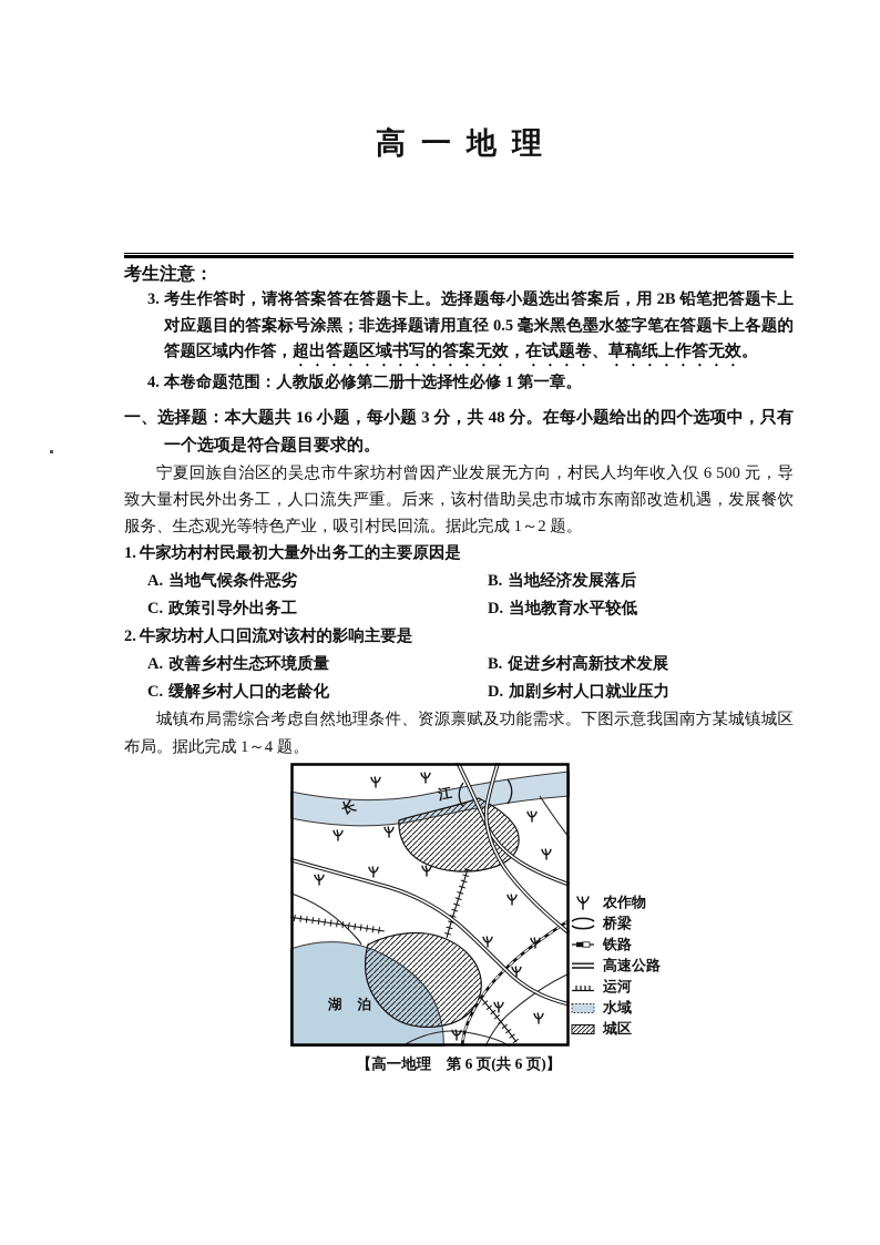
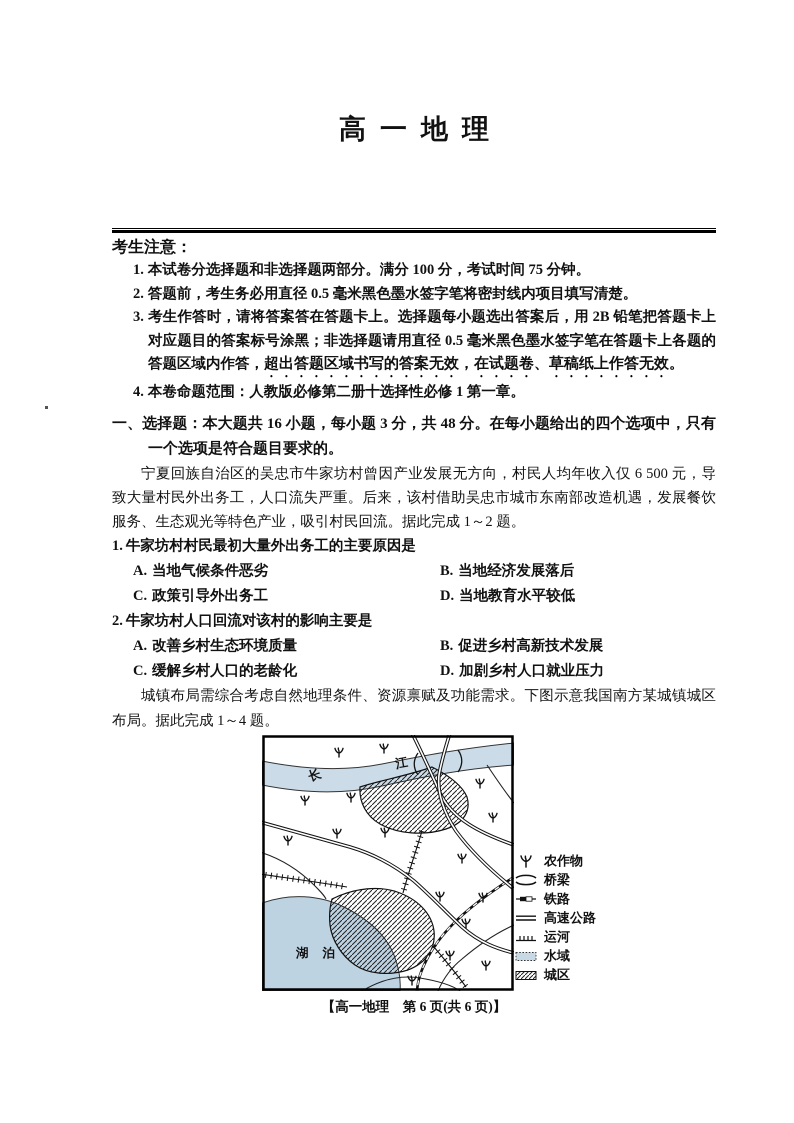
  高一地理
  考生注意：
+ 1. 本试卷分选择题和非选择题两部分。满分 100 分，考试时间 75 分钟。
+ 2. 答题前，考生务必用直径 0.5 毫米黑色墨水签字笔将密封线内项目填写清楚。
  3. 考生作答时，请将答案答在答题卡上。选择题每小题选出答案后，用 2B 铅笔把答题卡上对应题目的答案标号涂黑；非选择题请用直径 0.5 毫米黑色墨水签字笔在答题卡上各题的答题区域内作答，超出答题区域书写的答案无效，在试题卷、草稿纸上作答无效。
  4. 本卷命题范围：人教版必修第二册十选择性必修 1 第一章。
  一、选择题：本大题共 16 小题，每小题 3 分，共 48 分。在每小题给出的四个选项中，只有一个选项是符合题目要求的。
  宁夏回族自治区的吴忠市牛家坊村曾因产业发展无方向，村民人均年收入仅 6 500 元，导致大量村民外出务工，人口流失严重。后来，该村借助吴忠市城市东南部改造机遇，发展餐饮服务、生态观光等特色产业，吸引村民回流。据此完成 1～2 题。
  1. 牛家坊村村民最初大量外出务工的主要原因是
  A. 当地气候条件恶劣
  B. 当地经济发展落后
  C. 政策引导外出务工
  D. 当地教育水平较低
  2. 牛家坊村人口回流对该村的影响主要是
  A. 改善乡村生态环境质量
  B. 促进乡村高新技术发展
  C. 缓解乡村人口的老龄化
  D. 加剧乡村人口就业压力
  城镇布局需综合考虑自然地理条件、资源禀赋及功能需求。下图示意我国南方某城镇城区布局。据此完成 1～4 题。
  湖泊
  农作物
  桥梁
  铁路
  高速公路
  运河
  水域
  城区
  【高一地理 第 6 页(共 6 页)】
